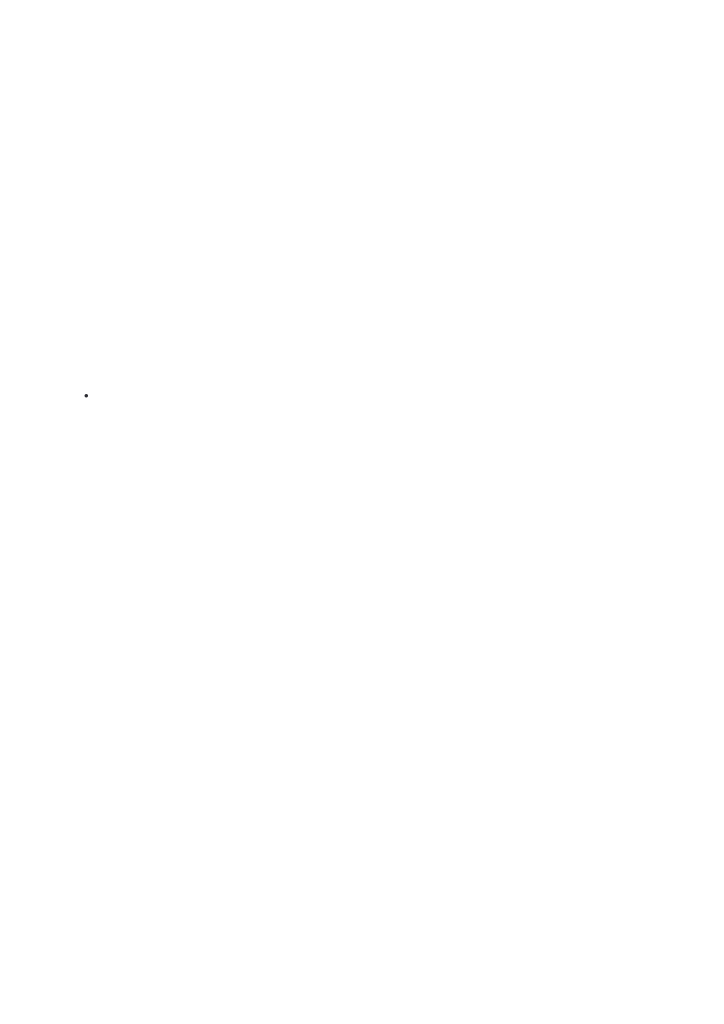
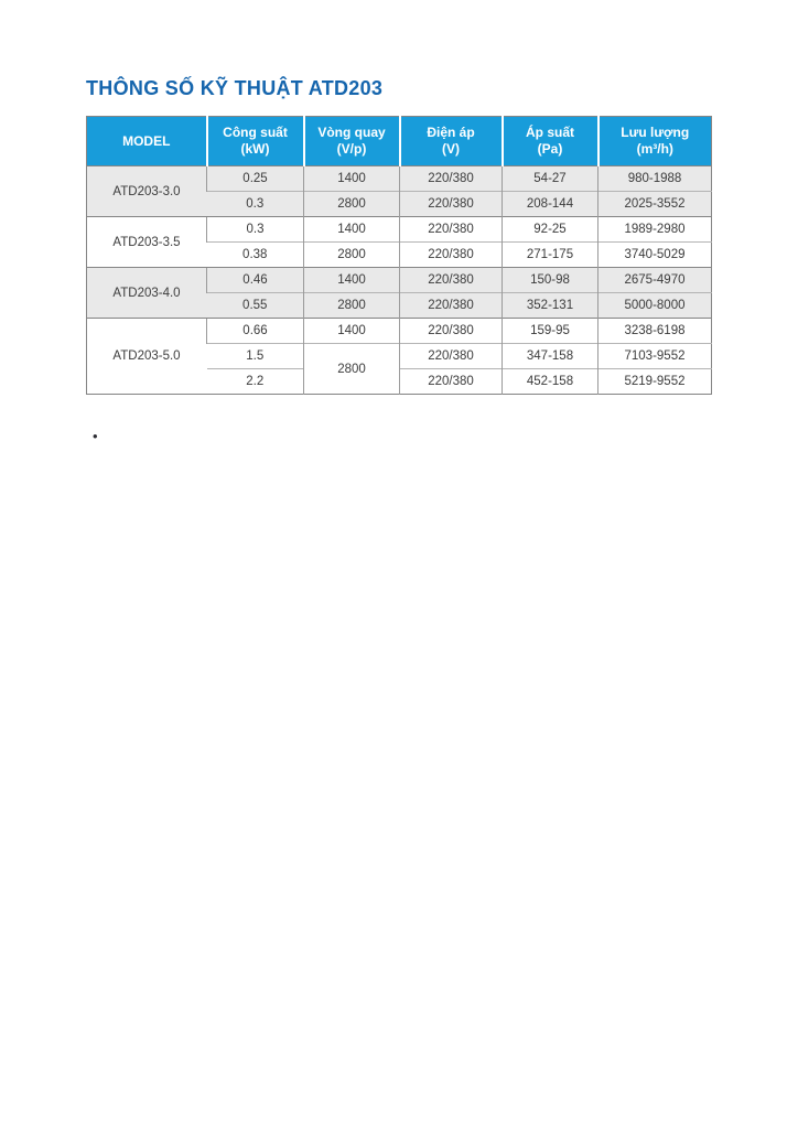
+ THÔNG SỐ KỸ THUẬT ATD203
+ MODEL	Công suất (kW)	Vòng quay (V/p)	Điện áp (V)	Áp suất (Pa)	Lưu lượng (m³/h)
+ ATD203-3.0	0.25	1400	220/380	54-27	980-1988
+ 0.3	2800	220/380	208-144	2025-3552
+ ATD203-3.5	0.3	1400	220/380	92-25	1989-2980
+ 0.38	2800	220/380	271-175	3740-5029
+ ATD203-4.0	0.46	1400	220/380	150-98	2675-4970
+ 0.55	2800	220/380	352-131	5000-8000
+ ATD203-5.0	0.66	1400	220/380	159-95	3238-6198
+ 1.5	2800	220/380	347-158	7103-9552
+ 2.2	220/380	452-158	5219-9552
  •
